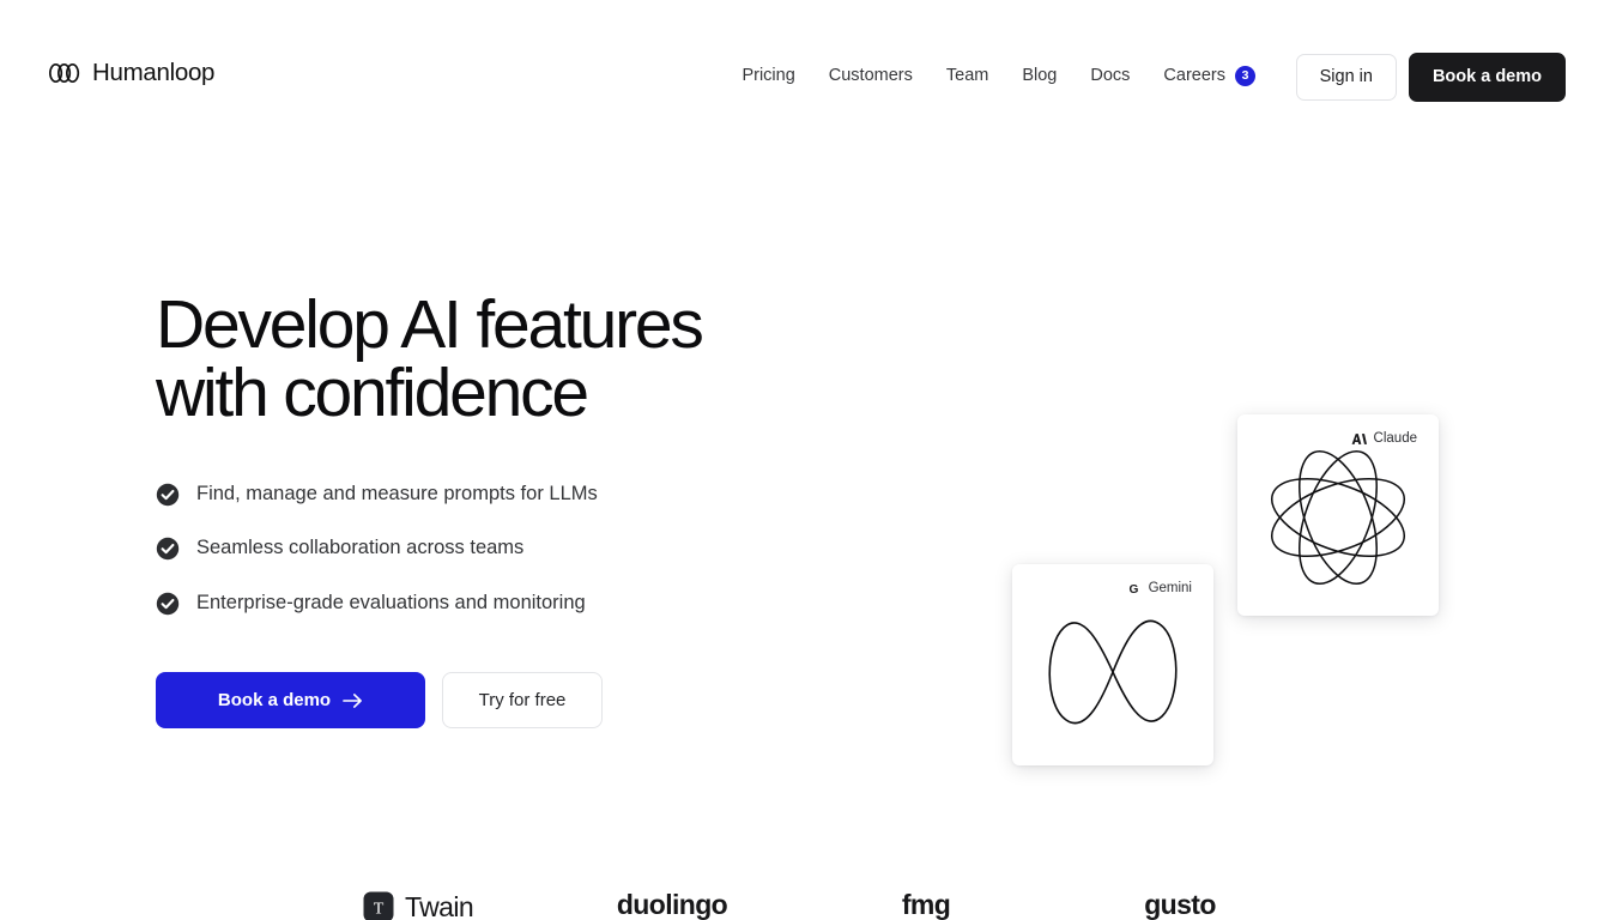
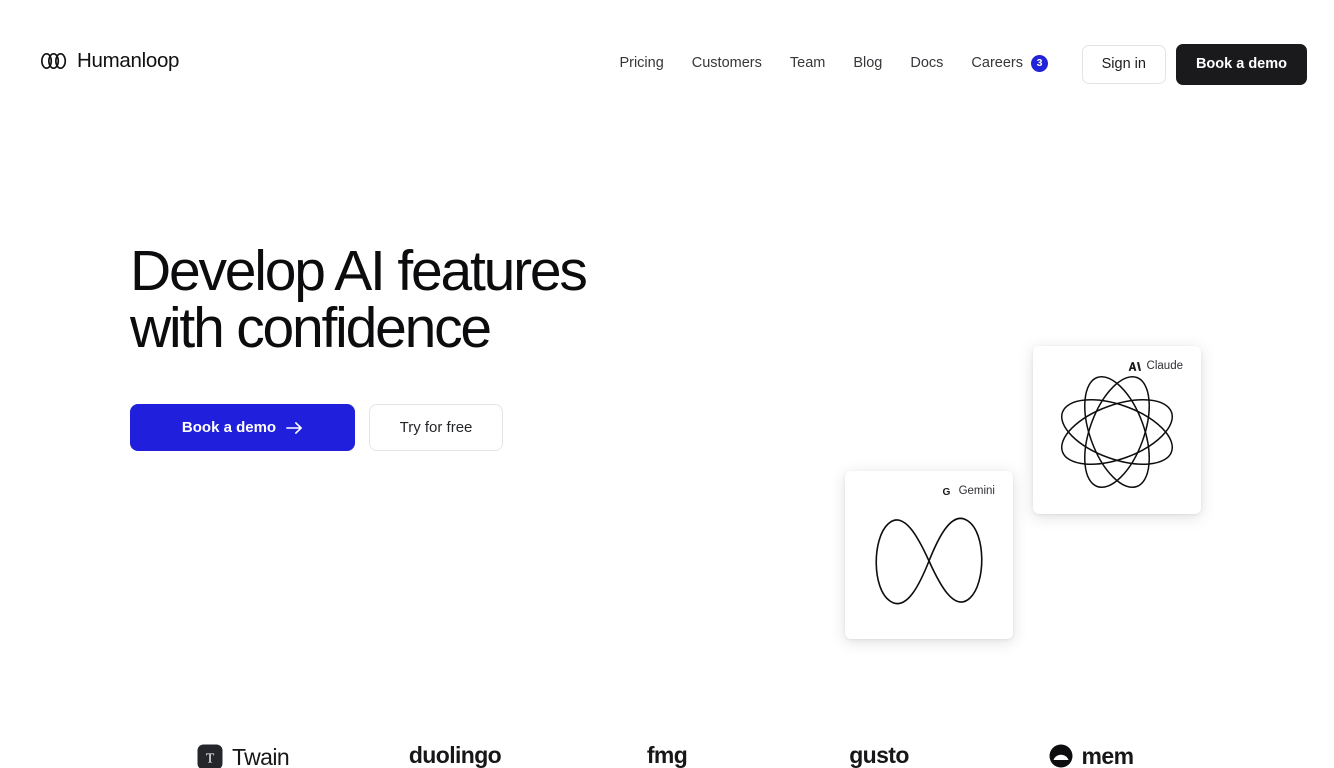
  Humanloop
  Pricing
  Customers
  Team
  Blog
  Docs
  Careers
  3
  Sign in
  Book a demo
  Develop AI features
  with confidence
- Find, manage and measure prompts for LLMs
- Seamless collaboration across teams
- Enterprise-grade evaluations and monitoring
  Book a demo
  Try for free
  Claude
  G
  Gemini
  T
  Twain
  duolingo
  fmg
  gusto
+ mem
